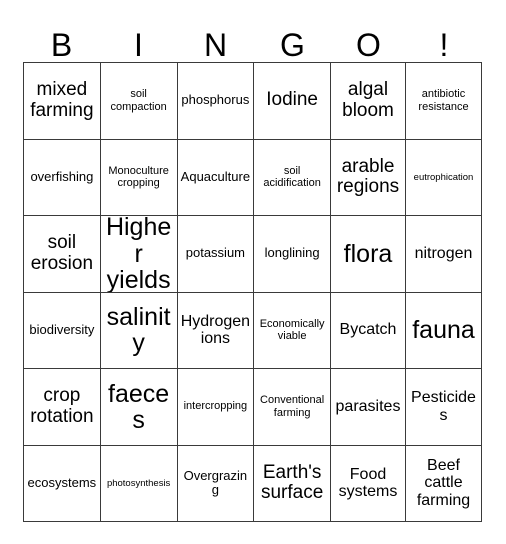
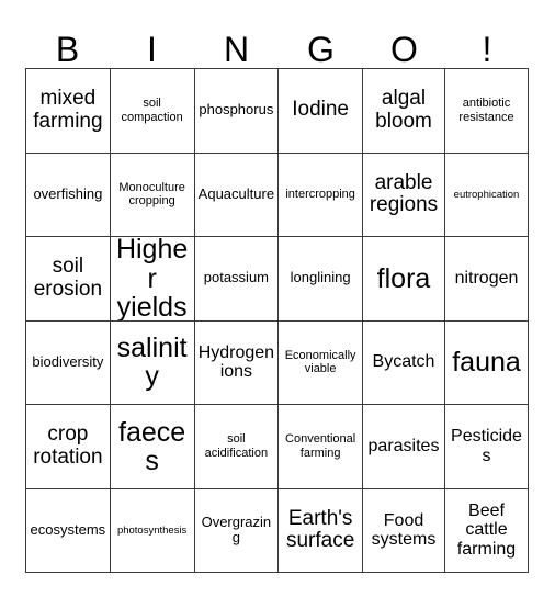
  B
  I
  N
  G
  O
  !
  mixed farming
  soil compaction
  phosphorus
  Iodine
  algal bloom
  antibiotic resistance
  overfishing
  Monoculture cropping
  Aquaculture
- soil acidification
+ intercropping
  arable regions
  eutrophication
  soil erosion
  Higher yields
  potassium
  longlining
  flora
  nitrogen
  biodiversity
  salinity
  Hydrogen ions
  Economically viable
  Bycatch
  fauna
  crop rotation
  faeces
- intercropping
+ soil acidification
  Conventional farming
  parasites
  Pesticides
  ecosystems
  photosynthesis
  Overgrazing
  Earth's surface
  Food systems
  Beef cattle farming
